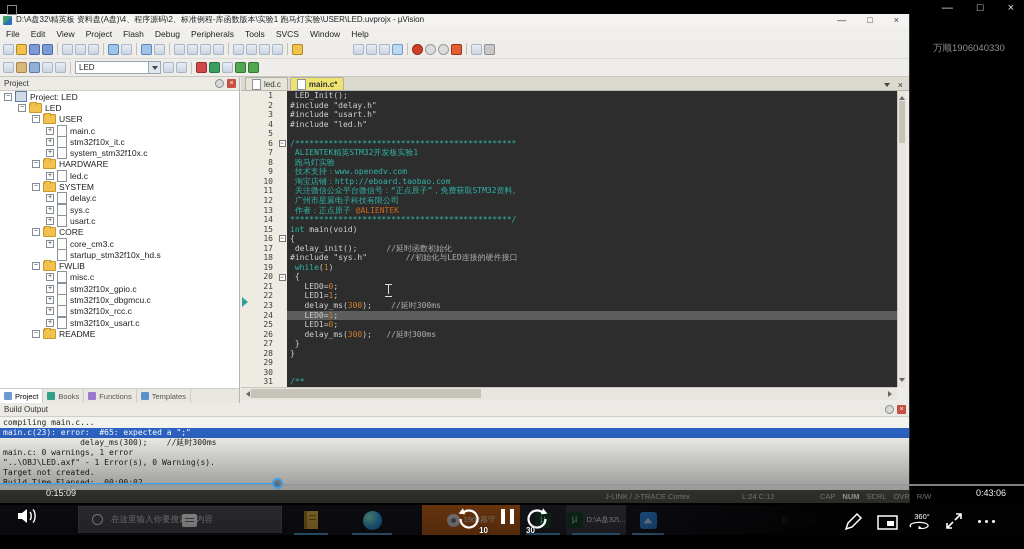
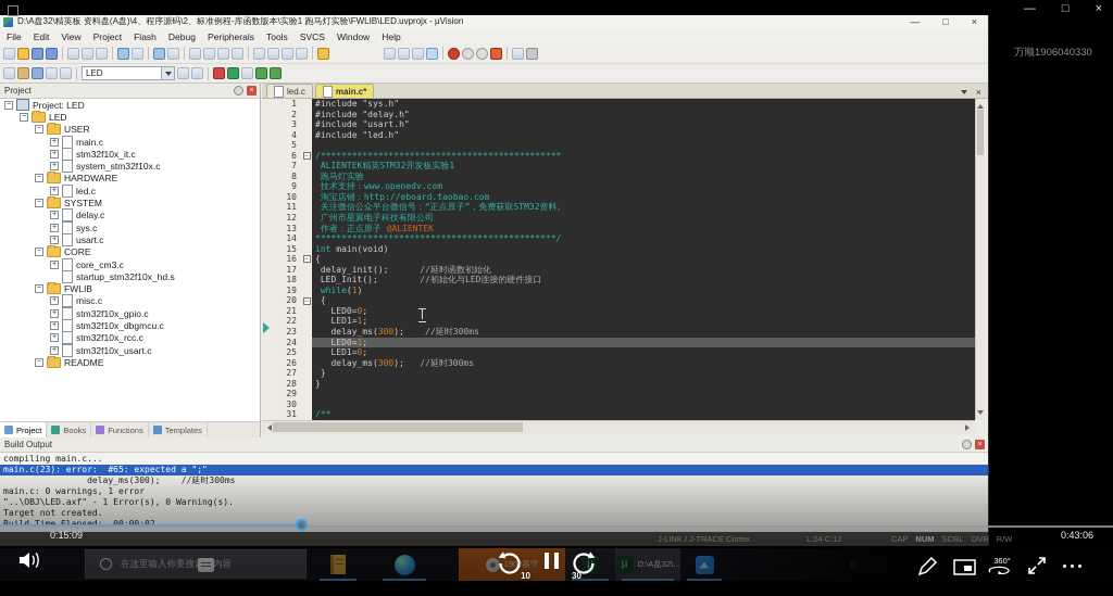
  —
  □
  ×
  万顺1906040330
- D:\A盘32\精英板 资料盘(A盘)\4、程序源码\2、标准例程-库函数版本\实验1 跑马灯实验\USER\LED.uvprojx - µVision
+ D:\A盘32\精英板 资料盘(A盘)\4、程序源码\2、标准例程-库函数版本\实验1 跑马灯实验\FWLIB\LED.uvprojx - µVision
  —
  □
  ×
  File
  Edit
  View
  Project
  Flash
  Debug
  Peripherals
  Tools
  SVCS
  Window
  Help
  LED
  Project
  Project: LED
  LED
  USER
  main.c
  stm32f10x_it.c
  system_stm32f10x.c
  HARDWARE
  led.c
  SYSTEM
  delay.c
  sys.c
  usart.c
  CORE
  core_cm3.c
  startup_stm32f10x_hd.s
  FWLIB
  misc.c
  stm32f10x_gpio.c
  stm32f10x_dbgmcu.c
  stm32f10x_rcc.c
  stm32f10x_usart.c
  README
  Project
  Books
  Functions
  Templates
  led.c
  main.c*
  ×
  1
- LED_Init();
+ #include "sys.h"
  2
  #include "delay.h"
  3
  #include "usart.h"
  4
  #include "led.h"
  5
  6
  /**********************************************
  7
  ALIENTEK精英STM32开发板实验1
  8
  跑马灯实验
  9
  技术支持：www.openedv.com
  10
  淘宝店铺：http://eboard.taobao.com
  11
  关注微信公众平台微信号：“正点原子”，免费获取STM32资料。
  12
  广州市星翼电子科技有限公司
  13
  作者：正点原子 @ALIENTEK
  14
  **********************************************/
  15
  int main(void)
  16
  {
  17
  delay_init(); //延时函数初始化
  18
- #include "sys.h" //初始化与LED连接的硬件接口
+ LED_Init(); //初始化与LED连接的硬件接口
  19
  while(1)
  20
  {
  21
  LED0=0;
  22
  LED1=1;
  23
  delay_ms(300); //延时300ms
  24
  LED0=1;
  25
  LED1=0;
  26
  delay_ms(300); //延时300ms
  27
  }
  28
  }
  29
  30
  31
  /**
  Build Output
  compiling main.c...
  0:15:09
  0:43:06
  10
  30
  360°
